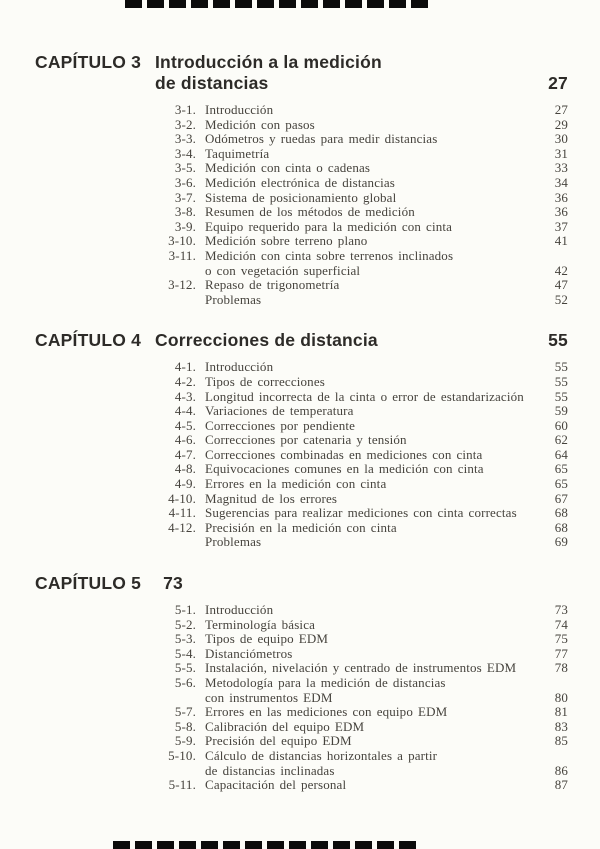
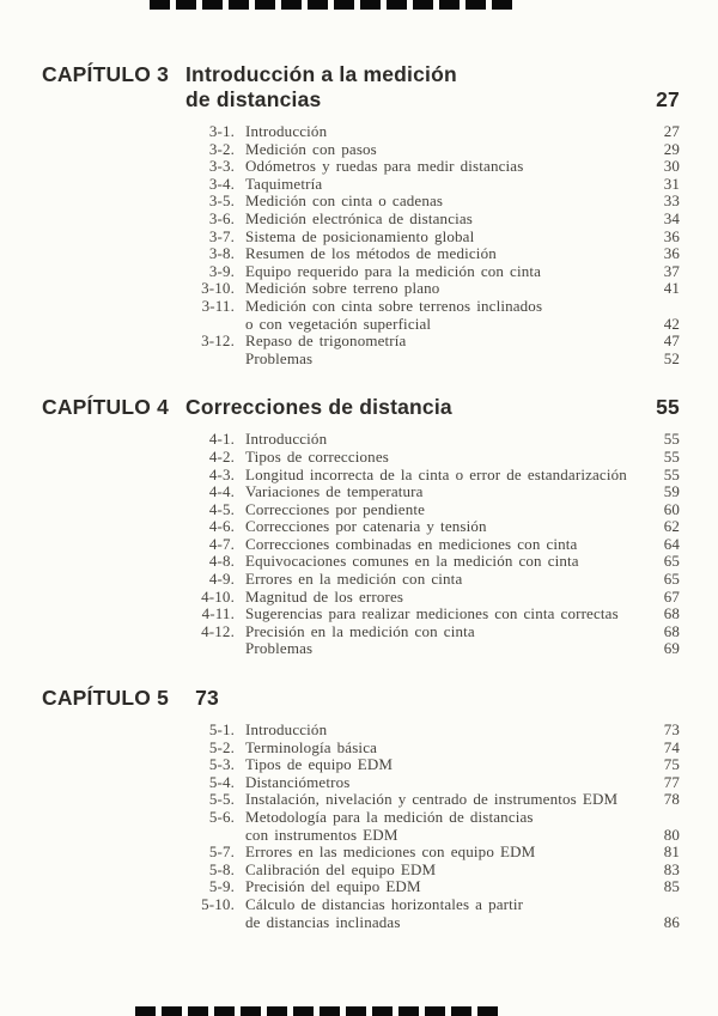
  CAPÍTULO 3
  Introducción a la medición
  de distancias
  27
  3-1.
  Introducción
  27
  3-2.
  Medición con pasos
  29
  3-3.
  Odómetros y ruedas para medir distancias
  30
  3-4.
  Taquimetría
  31
  3-5.
  Medición con cinta o cadenas
  33
  3-6.
  Medición electrónica de distancias
  34
  3-7.
  Sistema de posicionamiento global
  36
  3-8.
  Resumen de los métodos de medición
  36
  3-9.
  Equipo requerido para la medición con cinta
  37
  3-10.
  Medición sobre terreno plano
  41
  3-11.
  Medición con cinta sobre terrenos inclinados
  o con vegetación superficial
  42
  3-12.
  Repaso de trigonometría
  47
  Problemas
  52
  CAPÍTULO 4
  Correcciones de distancia
  55
  4-1.
  Introducción
  55
  4-2.
  Tipos de correcciones
  55
  4-3.
  Longitud incorrecta de la cinta o error de estandarización
  55
  4-4.
  Variaciones de temperatura
  59
  4-5.
  Correcciones por pendiente
  60
  4-6.
  Correcciones por catenaria y tensión
  62
  4-7.
  Correcciones combinadas en mediciones con cinta
  64
  4-8.
  Equivocaciones comunes en la medición con cinta
  65
  4-9.
  Errores en la medición con cinta
  65
  4-10.
  Magnitud de los errores
  67
  4-11.
  Sugerencias para realizar mediciones con cinta correctas
  68
  4-12.
  Precisión en la medición con cinta
  68
  Problemas
  69
  CAPÍTULO 5
  73
  5-1.
  Introducción
  73
  5-2.
  Terminología básica
  74
  5-3.
  Tipos de equipo EDM
  75
  5-4.
  Distanciómetros
  77
  5-5.
  Instalación, nivelación y centrado de instrumentos EDM
  78
  5-6.
  Metodología para la medición de distancias
  con instrumentos EDM
  80
  5-7.
  Errores en las mediciones con equipo EDM
  81
  5-8.
  Calibración del equipo EDM
  83
  5-9.
  Precisión del equipo EDM
  85
  5-10.
  Cálculo de distancias horizontales a partir
  de distancias inclinadas
  86
- 5-11.
- Capacitación del personal
- 87
